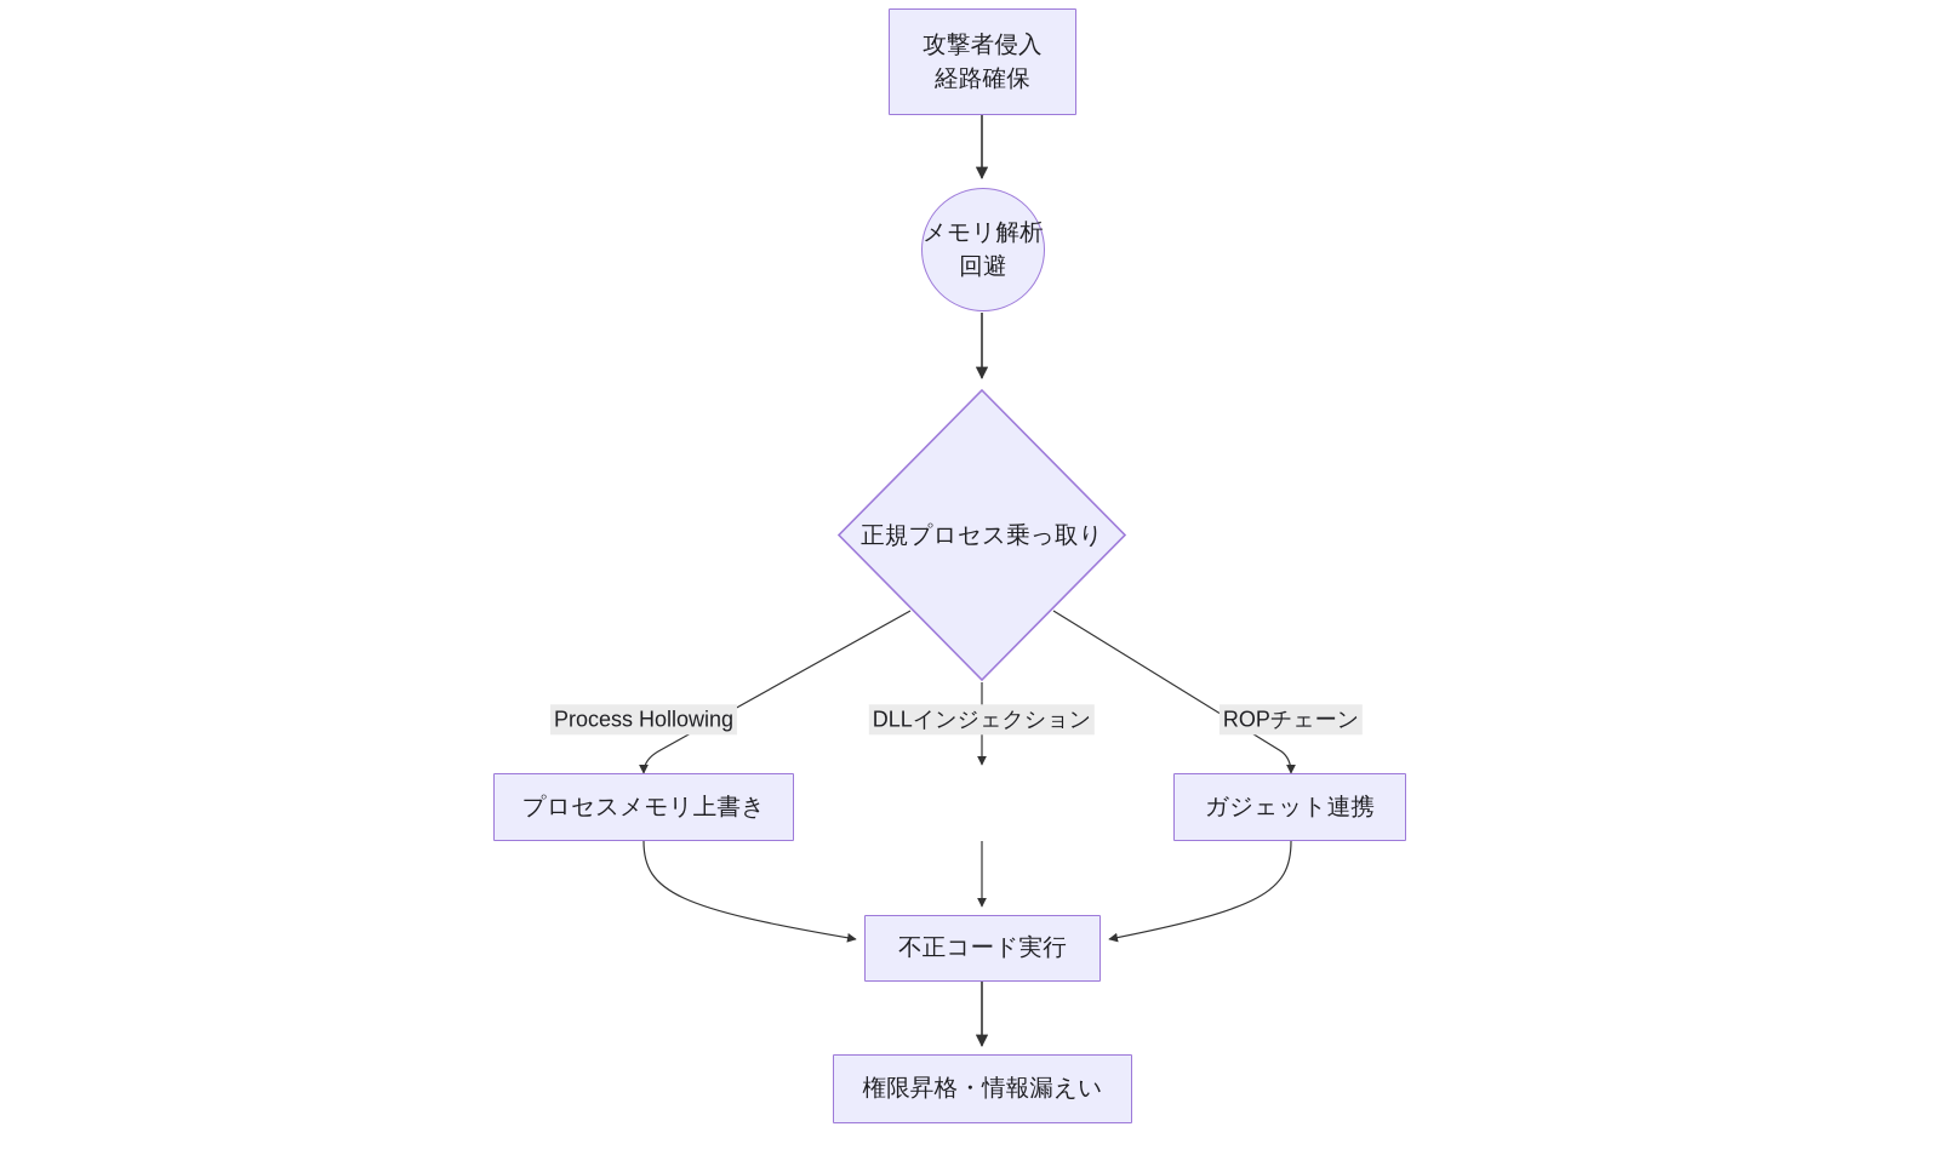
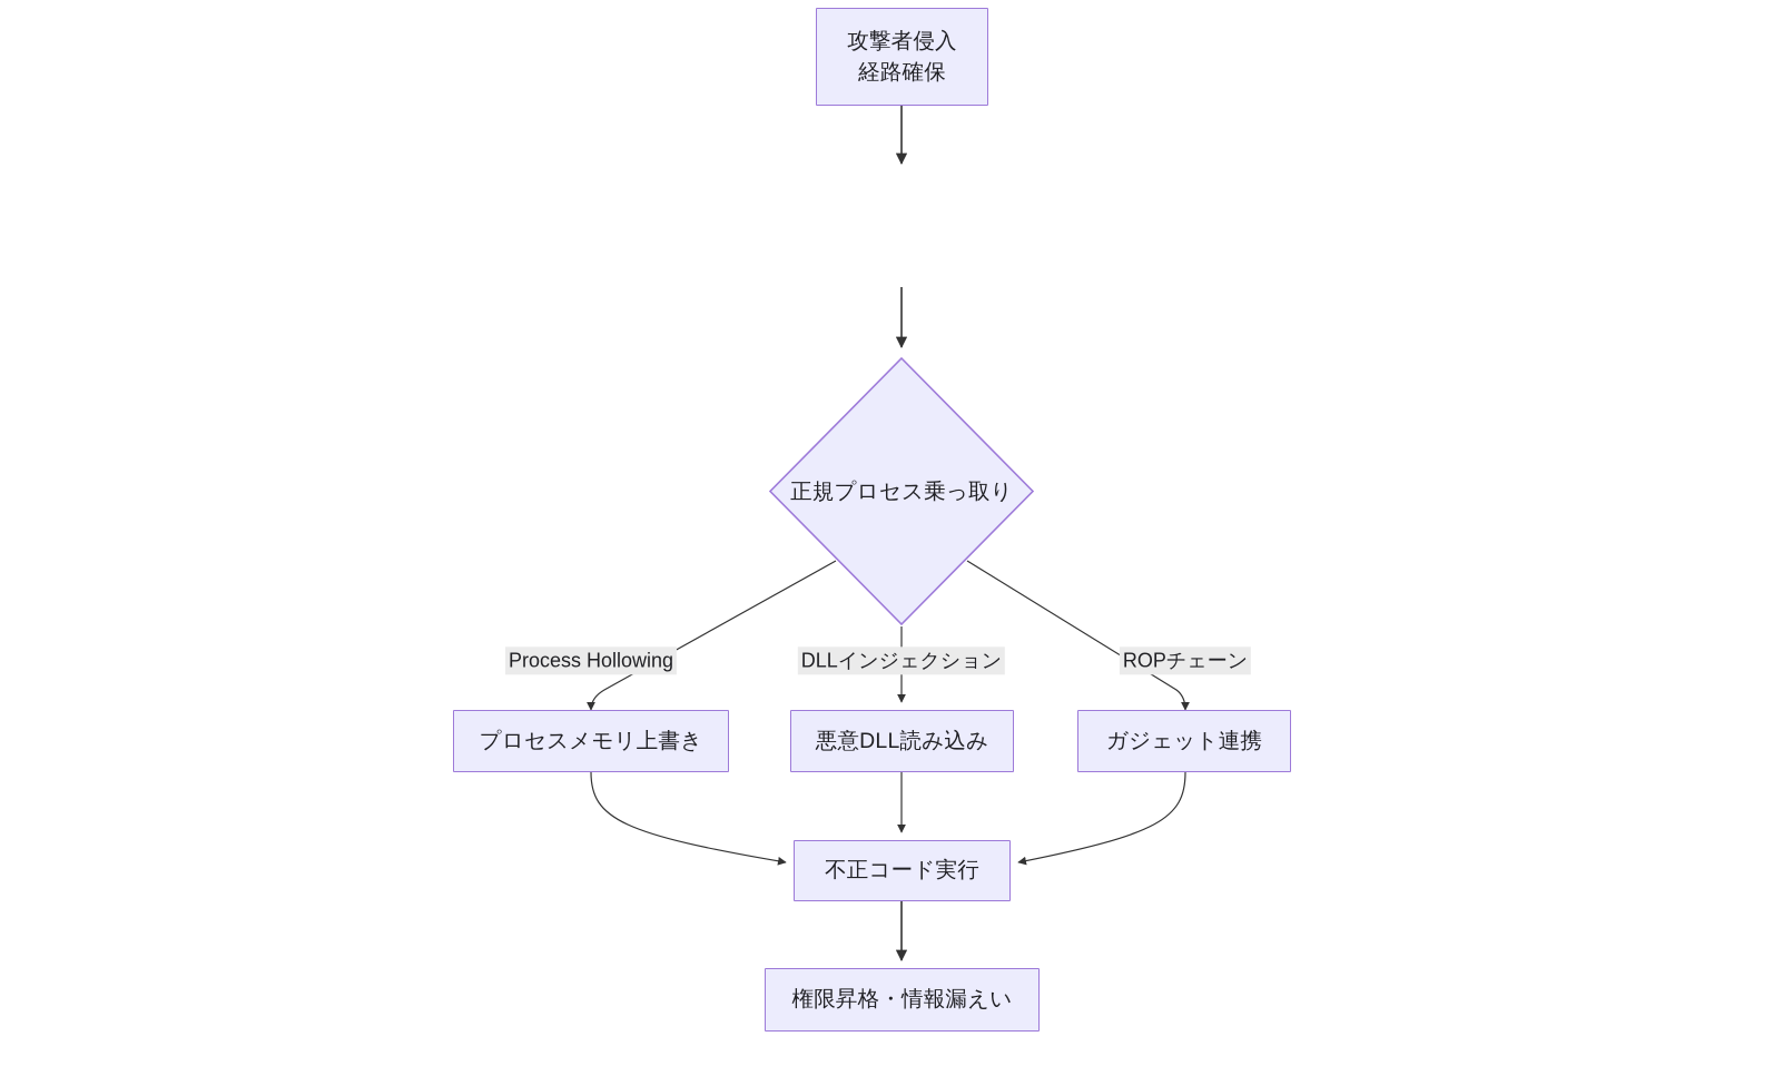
  攻撃者侵入
  経路確保
- メモリ解析
- 回避
  正規プロセス乗っ取り
  Process Hollowing
  DLLインジェクション
  ROPチェーン
  プロセスメモリ上書き
+ 悪意DLL読み込み
  ガジェット連携
  不正コード実行
  権限昇格・情報漏えい
